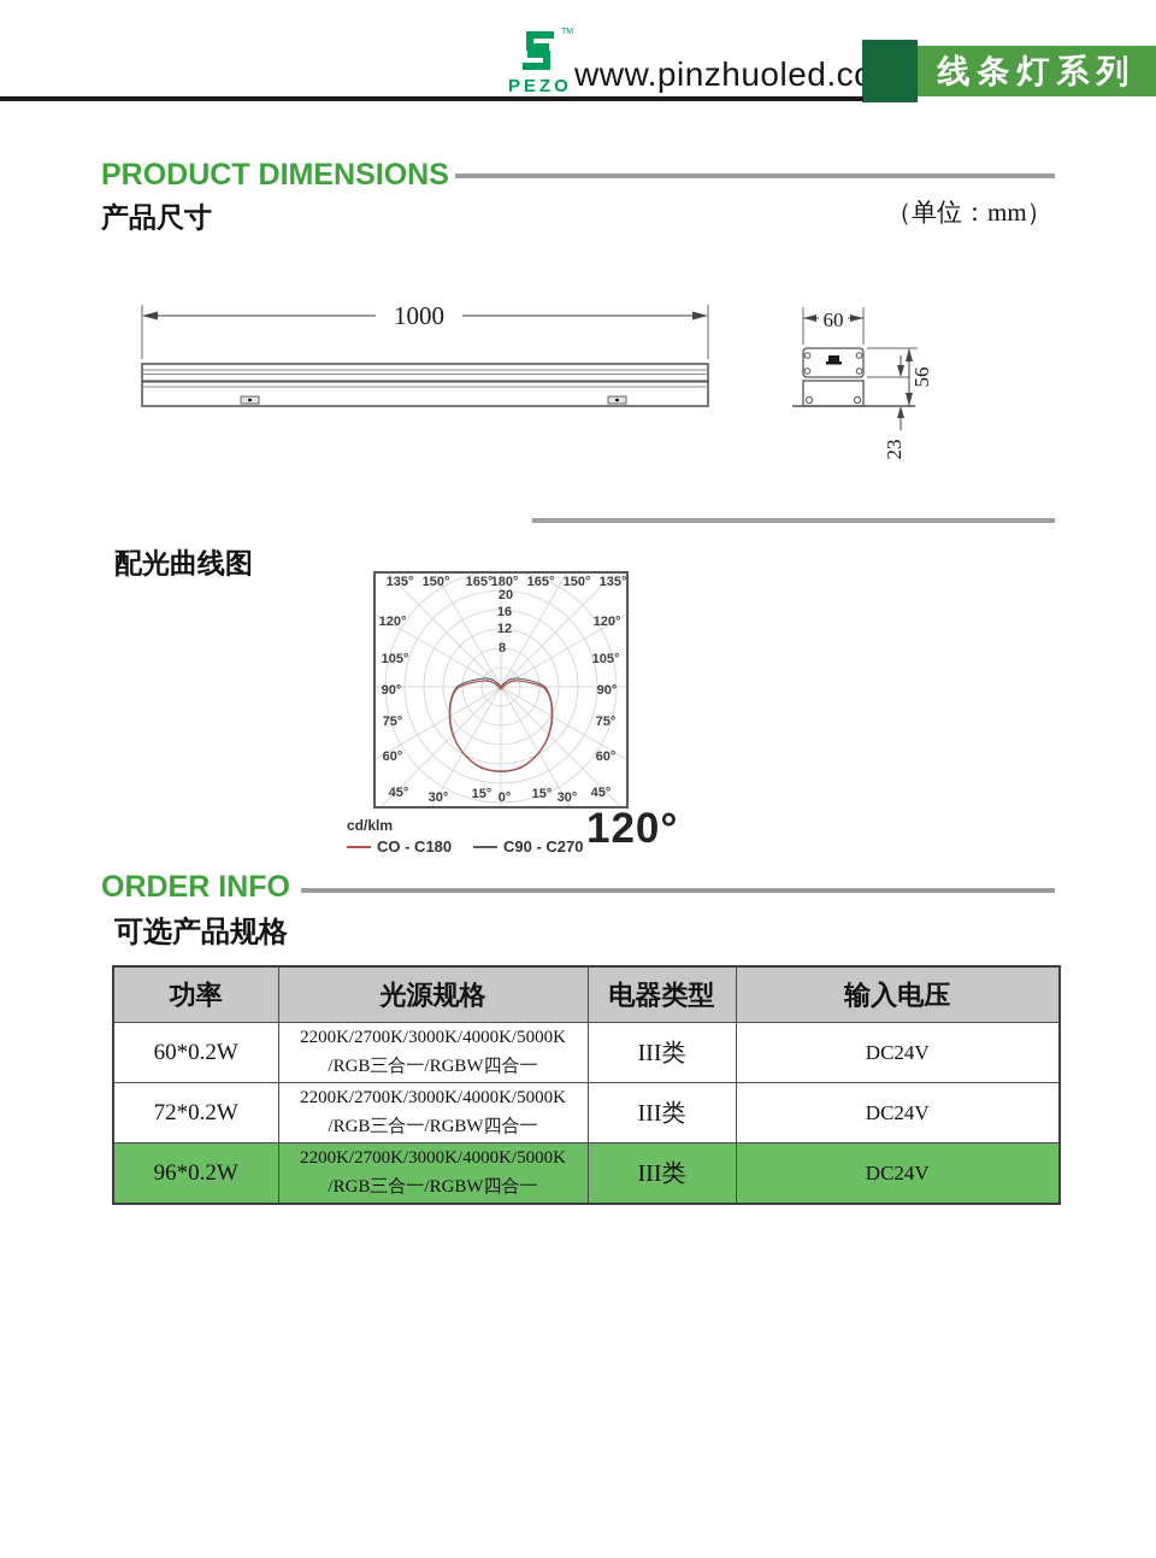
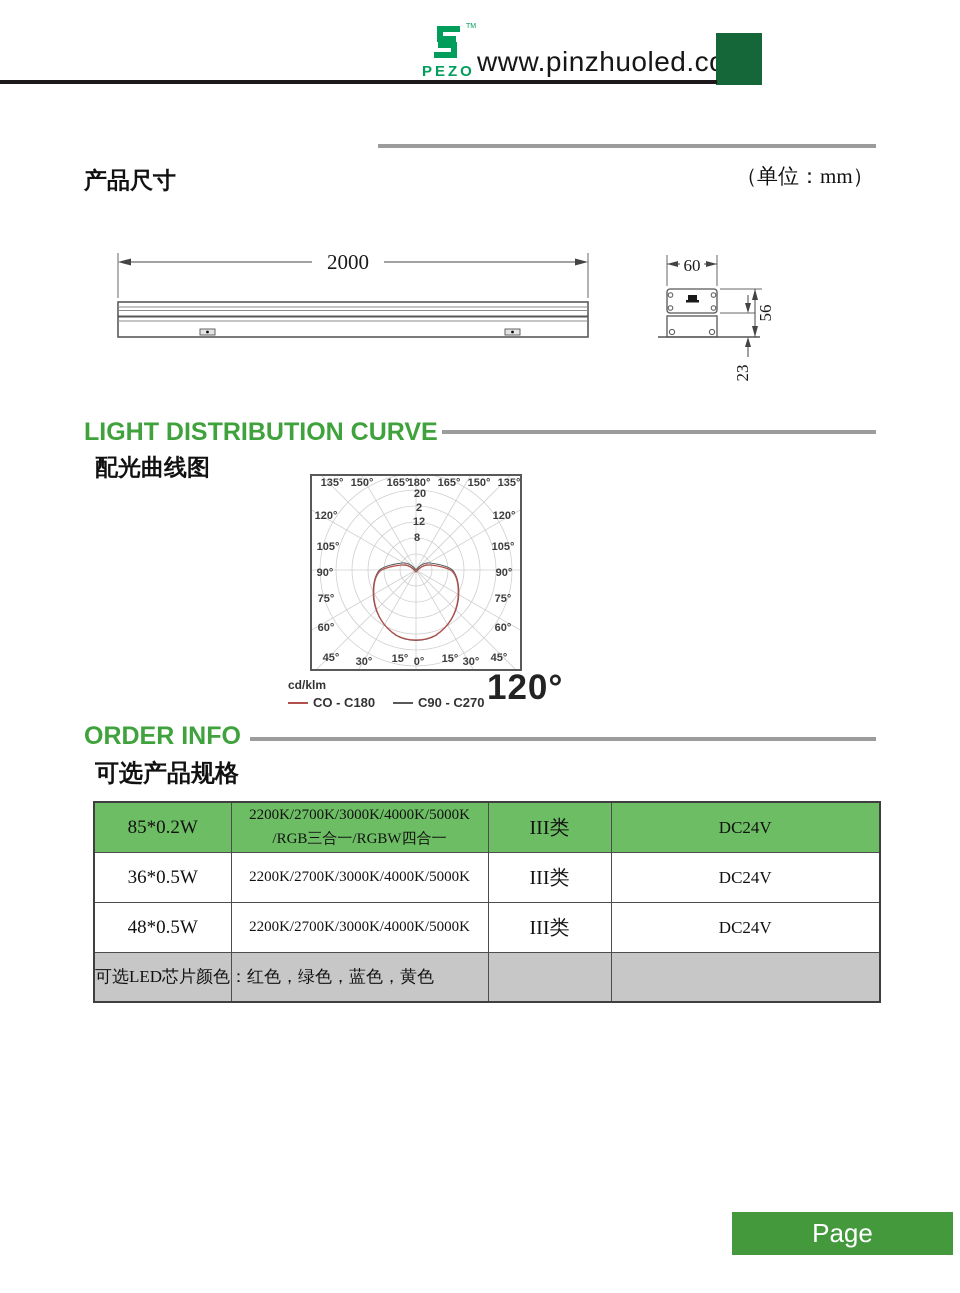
  PEZO
  www.pinzhuoled.c
- 线条灯系列
- PRODUCT DIMENSIONS
  产品尺寸
  （单位：mm）
- 1000
+ 2000
  60
+ LIGHT DISTRIBUTION CURVE
  配光曲线图
  135°
  150°
  165°
  180°
  165°
  150°
  135°
  120°
  120°
  105°
  105°
  90°
  90°
  75°
  75°
  60°
  60°
  45°
  45°
  30°
  15°
  0°
  15°
  30°
  20
- 16
+ 2
  12
  8
  cd/klm
  CO - C180
  C90 - C270
  120°
  ORDER INFO
  可选产品规格
- 功率	光源规格	电器类型	输入电压
- 60*0.2W	2200K/2700K/3000K/4000K/5000K /RGB三合一/RGBW四合一	III类	DC24V
- 72*0.2W	2200K/2700K/3000K/4000K/5000K /RGB三合一/RGBW四合一	III类	DC24V
- 96*0.2W	2200K/2700K/3000K/4000K/5000K /RGB三合一/RGBW四合一	III类	DC24V
+ 85*0.2W	2200K/2700K/3000K/4000K/5000K /RGB三合一/RGBW四合一	III类	DC24V
+ 36*0.5W	2200K/2700K/3000K/4000K/5000K	III类	DC24V
+ 48*0.5W	2200K/2700K/3000K/4000K/5000K	III类	DC24V
+ 可选LED芯片颜色：红色，绿色，蓝色，黄色
+ Page
